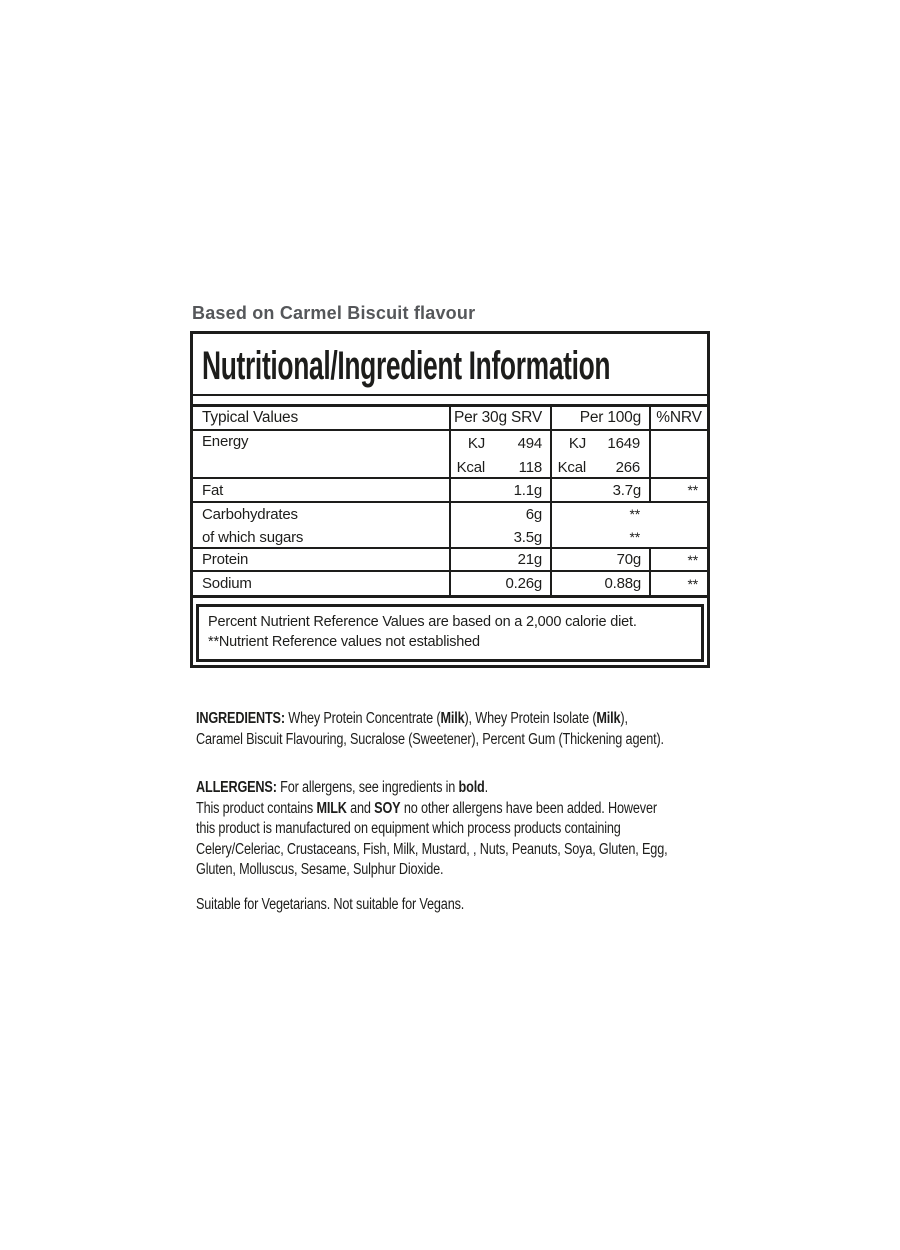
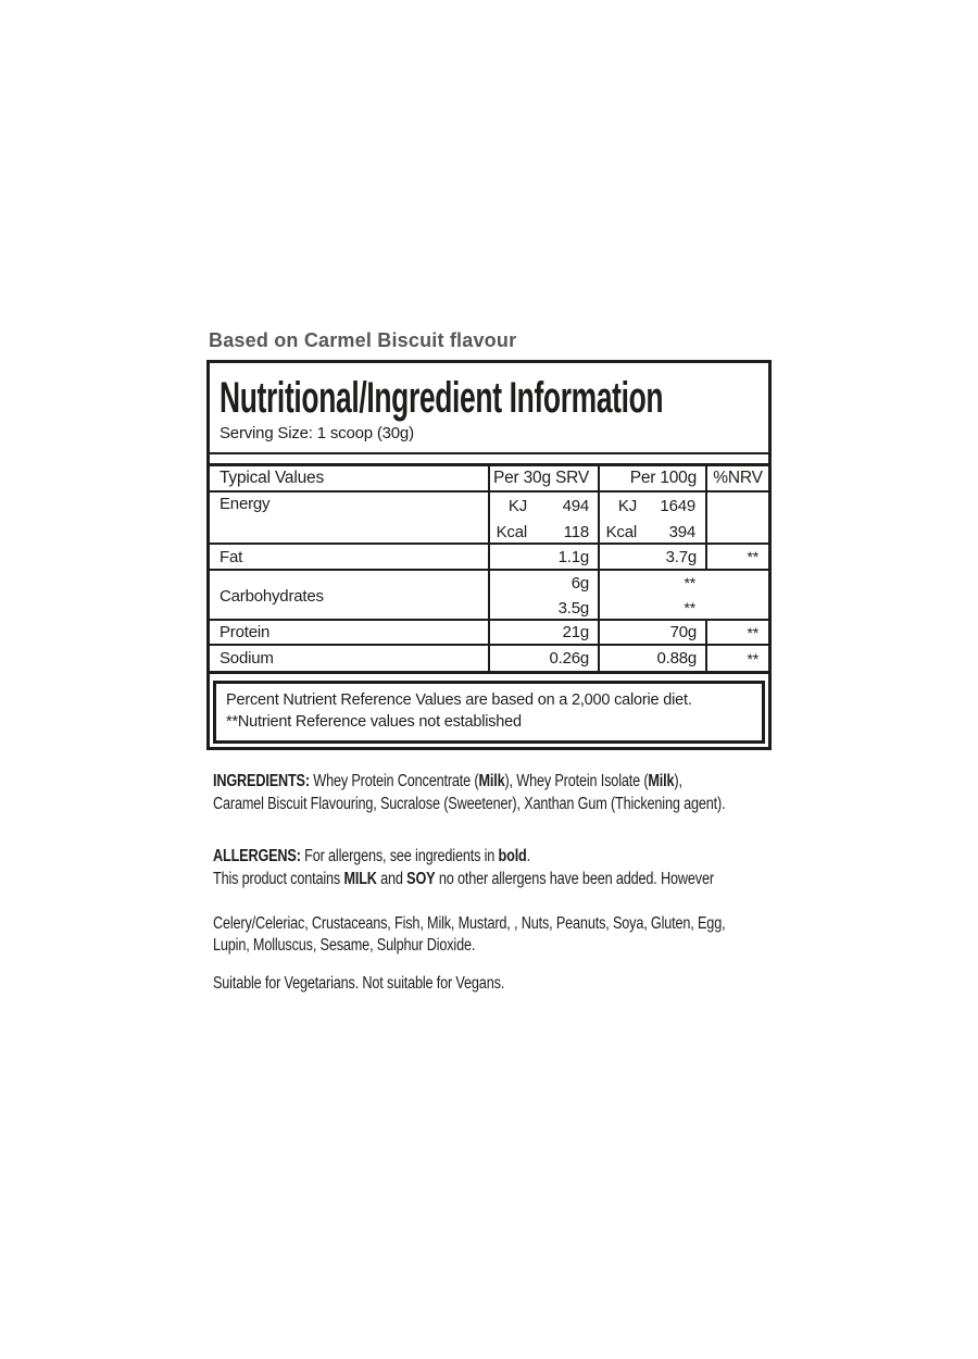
  Based on Carmel Biscuit flavour
  Nutritional/Ingredient Information
+ Serving Size: 1 scoop (30g)
  Typical Values
  Per 30g SRV
  Per 100g
  %NRV
  Energy
  KJ
  494
  Kcal
  118
  KJ
  1649
  Kcal
- 266
+ 394
  Fat
  1.1g
  3.7g
  **
  Carbohydrates
- of which sugars
  6g
  3.5g
  **
  **
  Protein
  21g
  70g
  **
  Sodium
  0.26g
  0.88g
  **
  Percent Nutrient Reference Values are based on a 2,000 calorie diet.
  **Nutrient Reference values not established
  INGREDIENTS: Whey Protein Concentrate (Milk), Whey Protein Isolate (Milk),
- Caramel Biscuit Flavouring, Sucralose (Sweetener), Percent Gum (Thickening agent).
+ Caramel Biscuit Flavouring, Sucralose (Sweetener), Xanthan Gum (Thickening agent).
  ALLERGENS: For allergens, see ingredients in bold.
  This product contains MILK and SOY no other allergens have been added. However
- this product is manufactured on equipment which process products containing
  Celery/Celeriac, Crustaceans, Fish, Milk, Mustard, , Nuts, Peanuts, Soya, Gluten, Egg,
- Gluten, Molluscus, Sesame, Sulphur Dioxide.
+ Lupin, Molluscus, Sesame, Sulphur Dioxide.
  Suitable for Vegetarians. Not suitable for Vegans.
